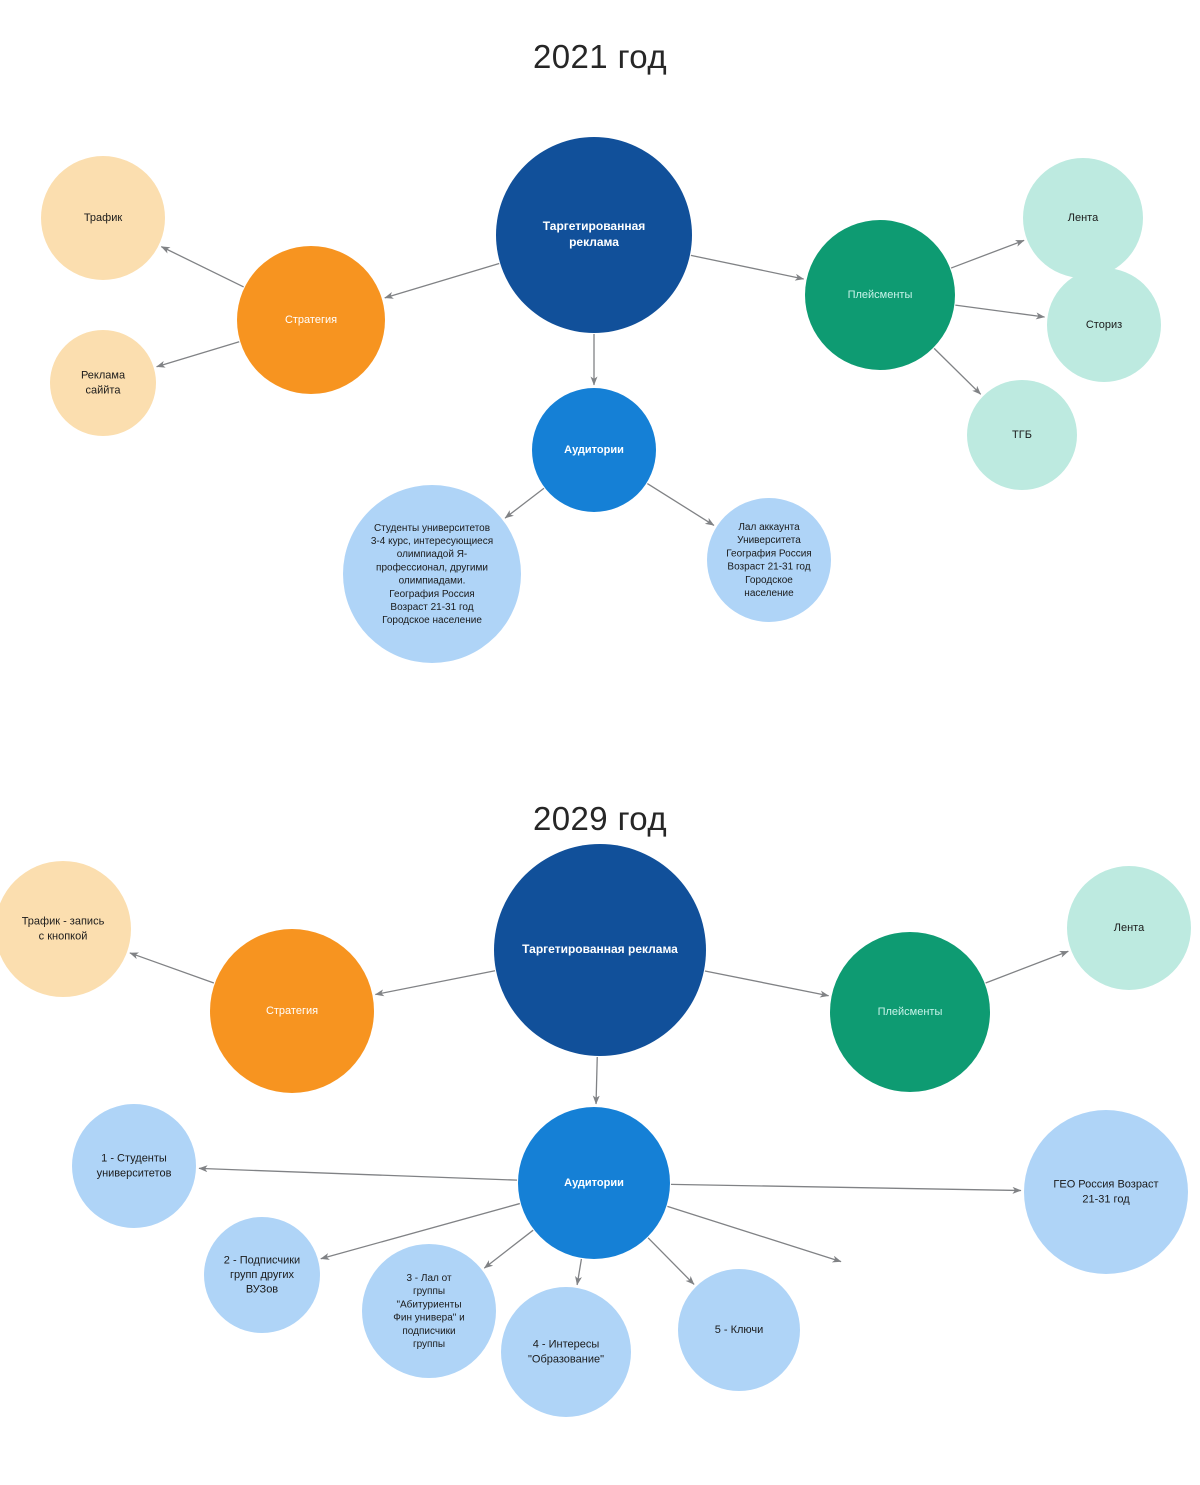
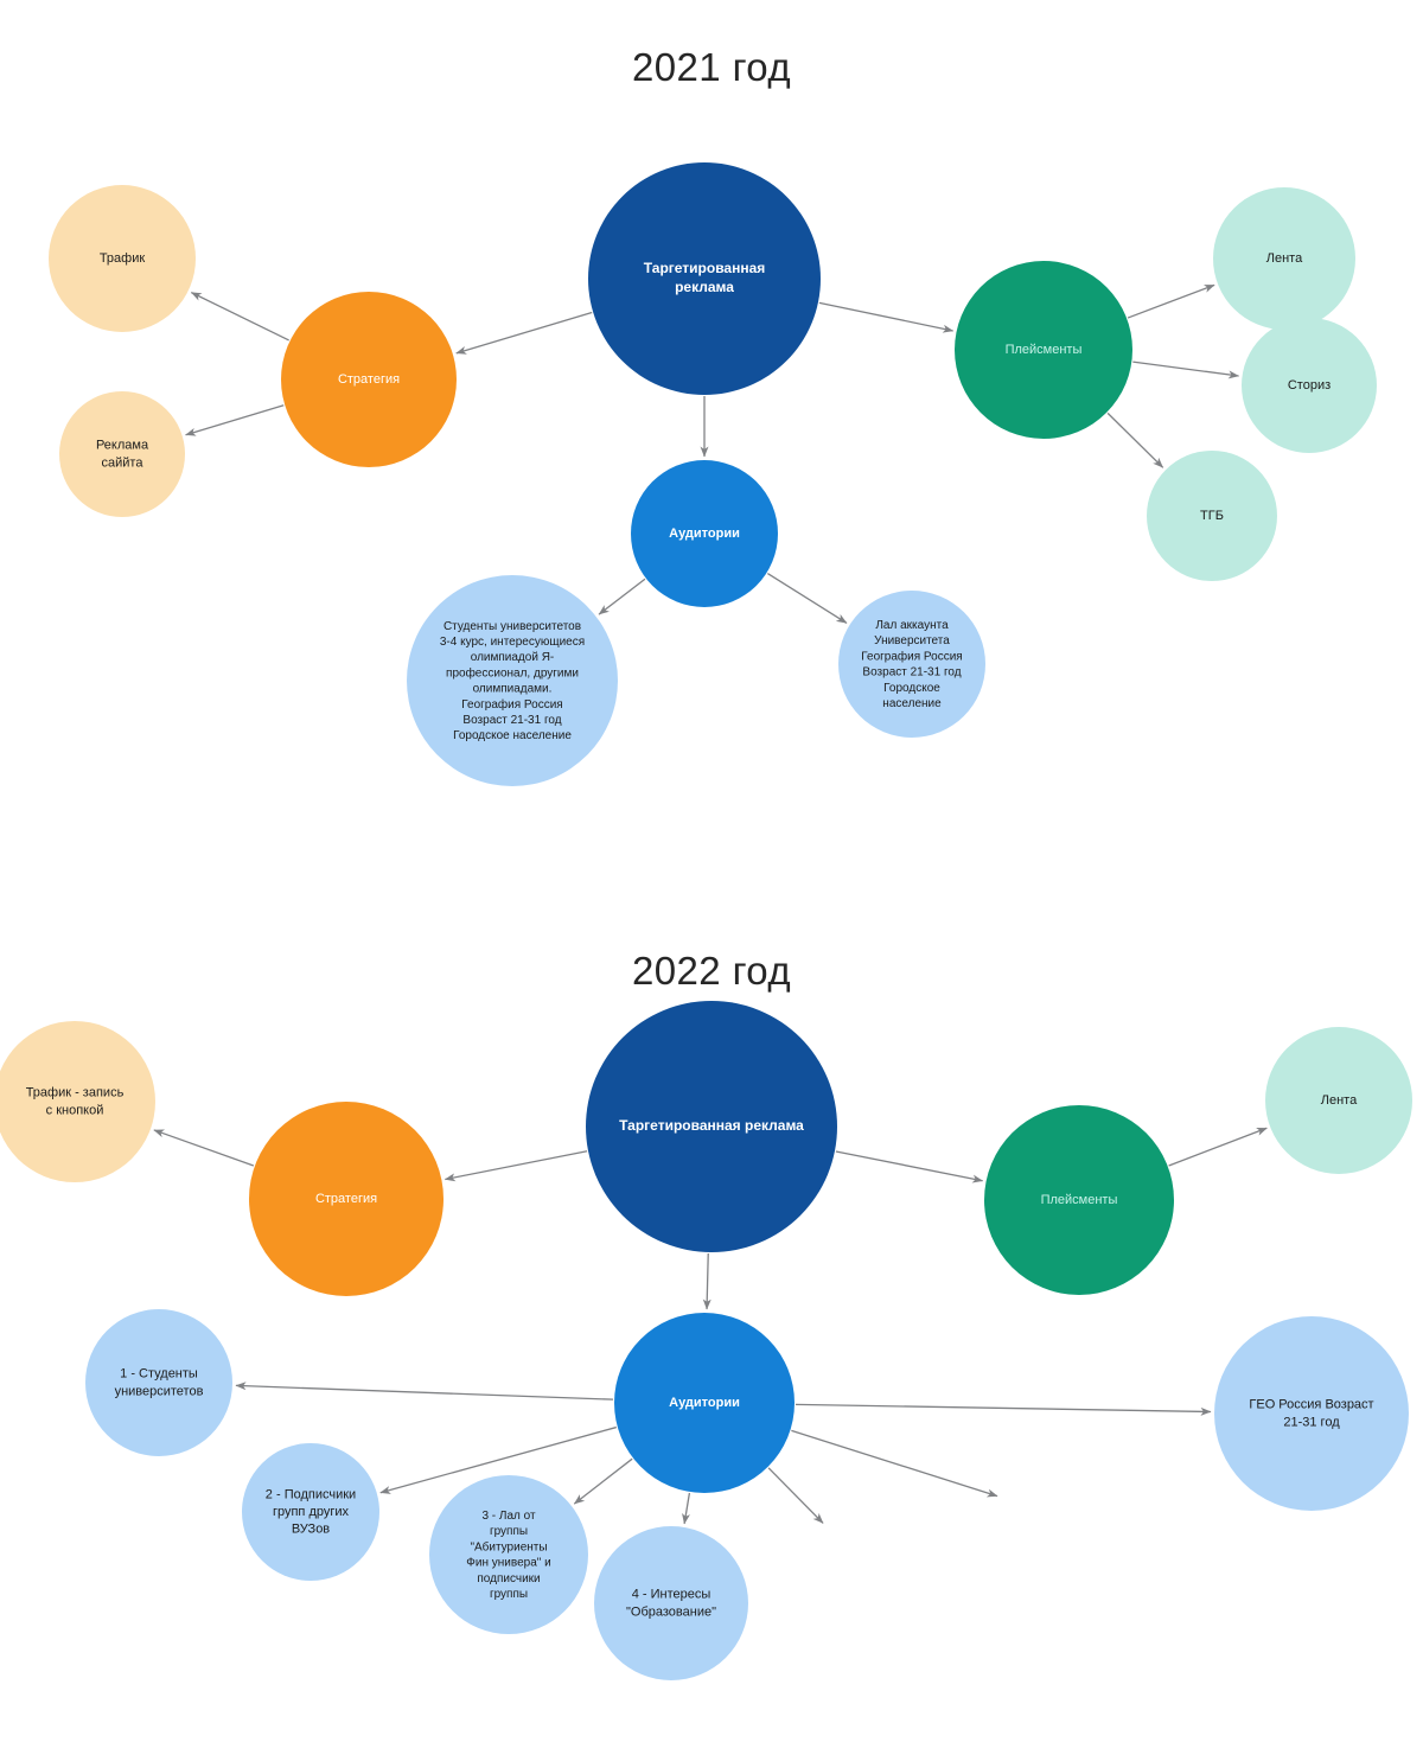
  Таргетированная реклама
  Стратегия
  Трафик
  Реклама саййта
  Плейсменты
  Лента
  Сториз
  ТГБ
  Аудитории
  Студенты университетов 3-4 курс, интересующиеся олимпиадой Я- профессионал, другими олимпиадами. География Россия Возраст 21-31 год Городское население
  Лал аккаунта Университета География Россия Возраст 21-31 год Городское население
  Таргетированная реклама
  Стратегия
  Трафик - запись с кнопкой
  Плейсменты
  Лента
  Аудитории
  1 - Студенты университетов
  2 - Подписчики групп других ВУЗов
  3 - Лал от группы "Абитуриенты Фин универа" и подписчики группы
  4 - Интересы "Образование"
- 5 - Ключи
  ГЕО Россия Возраст 21-31 год
  2021 год
- 2029 год
+ 2022 год
